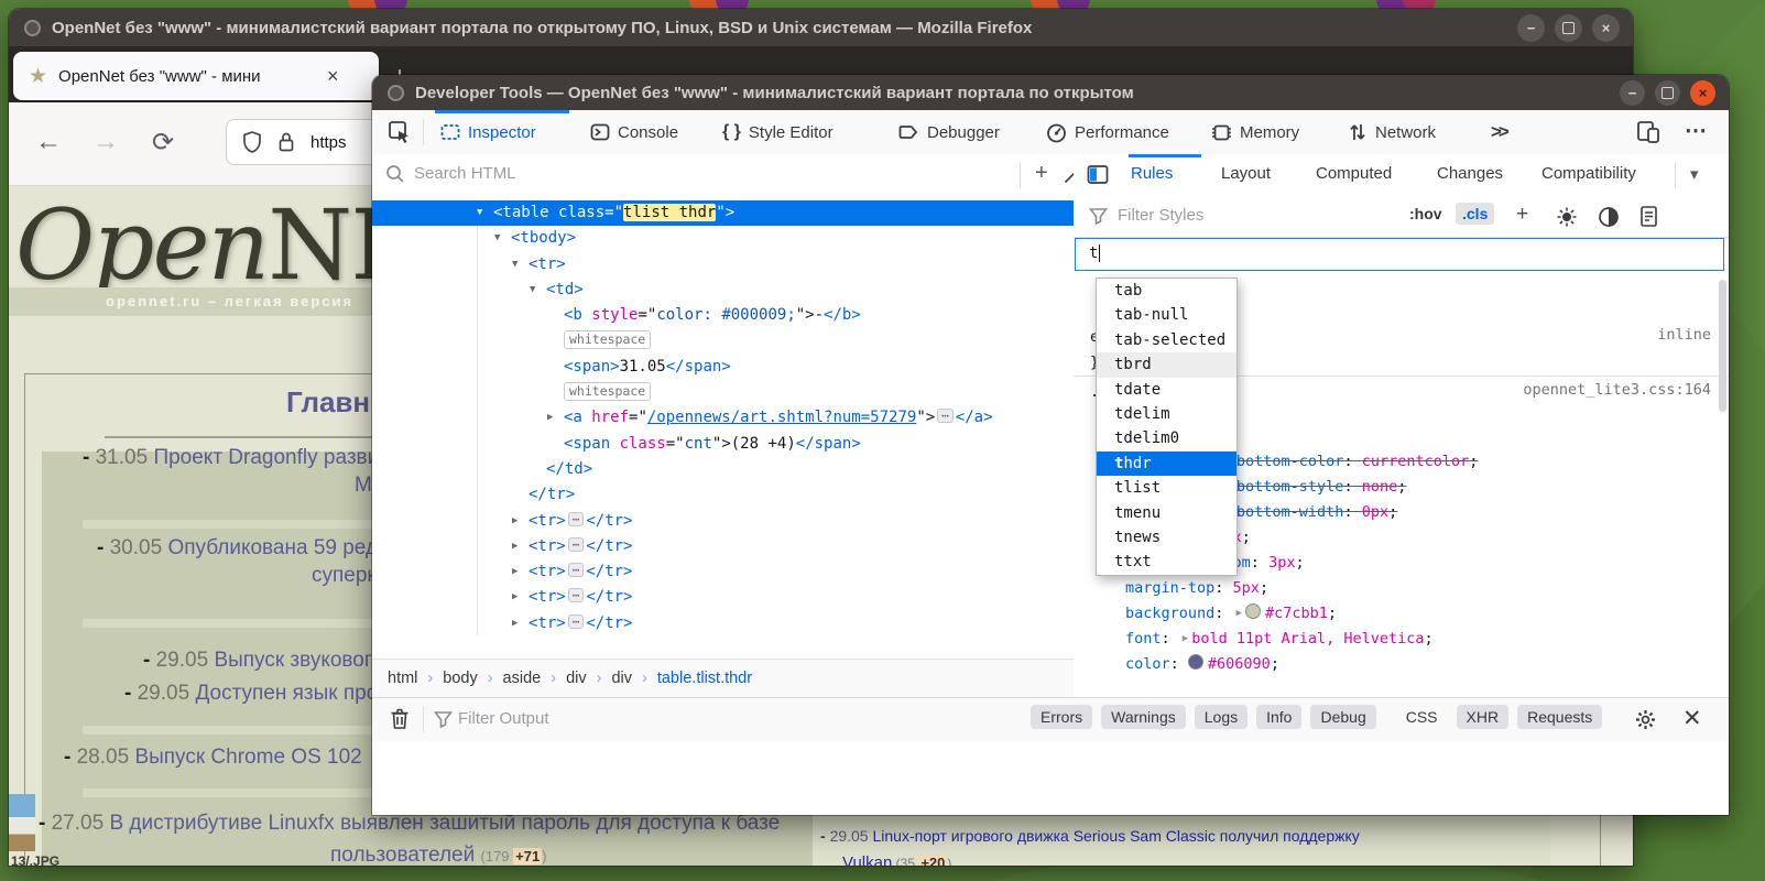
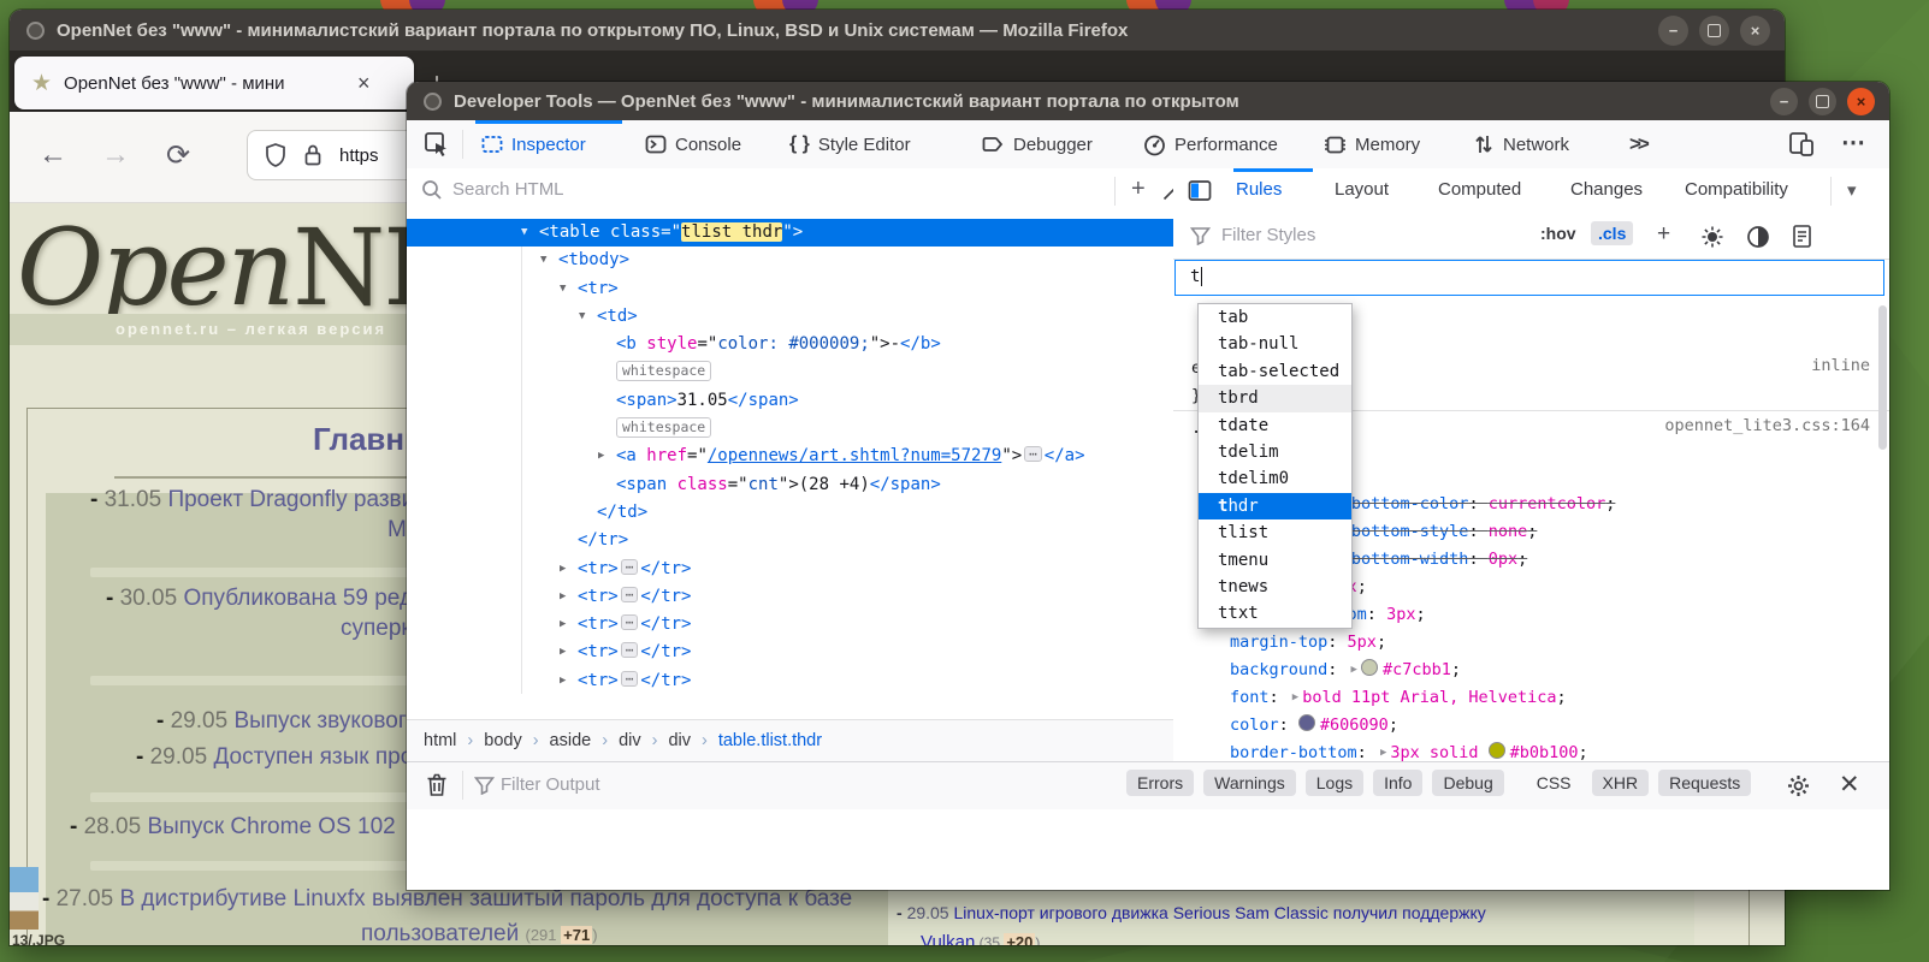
  OpenNet без "www" - минималистский вариант портала по открытому ПО, Linux, BSD и Unix системам — Mozilla Firefox
  −
  ×
  ★
  OpenNet без "www" - мини
  ×
  ←
  →
  ⟳
  https
  OpenN
  opennet.ru – легкая версия
  - 31.05 Проект Dragonfly разв
  - 29.05 Выпуск звуковог
  - 29.05 Доступен язык пр
  - 28.05 Выпуск Chrome OS 102
  - 27.05 В дистрибутиве Linuxfx выявлен зашитый пароль для доступа к базе
- пользователей (179 +71 )
+ пользователей (291 +71 )
  - 29.05 Linux-порт игрового движка Serious Sam Classic получил поддержку
  Vulkan (35 +20 )
  13/.JPG
  Developer Tools — OpenNet без "www" - минималистский вариант портала по открытом
  −
  ×
  Inspector
  Console
  { }
  Style Editor
  Debugger
  Performance
  Memory
  Network
  >>
  ⋯
  Search HTML
  +
  Rules
  Layout
  Computed
  Changes
  Compatibility
  ▾
  ▼
  <table class="tlist thdr">
  ▼
  <tbody>
  ▼
  <tr>
  ▼
  <td>
  <b style="color: #000009;">-</b>
  whitespace
  <span>31.05</span>
  whitespace
  ▶
  <a href="/opennews/art.shtml?num=57279"> ⋯ </a>
  <span class="cnt">(28 +4)</span>
  </td>
  </tr>
  ▶
  <tr> ⋯ </tr>
  ▶
  <tr> ⋯ </tr>
  ▶
  <tr> ⋯ </tr>
  ▶
  <tr> ⋯ </tr>
  ▶
  <tr> ⋯ </tr>
  html
  ›
  body
  ›
  aside
  ›
  div
  ›
  div
  ›
  table.tlist.thdr
  Filter Styles
  :hov
  .cls
  +
  t
  inline
  opennet_lite3.css:164
  bottom-color: currentcolor;
  bottom-style: none;
  bottom-width: 0px;
  margin-top: 5px;
  background: ▶ #c7cbb1;
  font: ▶ bold 11pt Arial, Helvetica;
  color: #606090;
+ border-bottom: ▶ 3px solid #b0b100;
  tab
  tab-null
  tab-selected
  tbrd
  tdate
  tdelim
  tdelim0
  thdr
  tlist
  tmenu
  tnews
  ttxt
  Filter Output
  Errors
  Warnings
  Logs
  Info
  Debug
  CSS
  XHR
  Requests
  ✕
